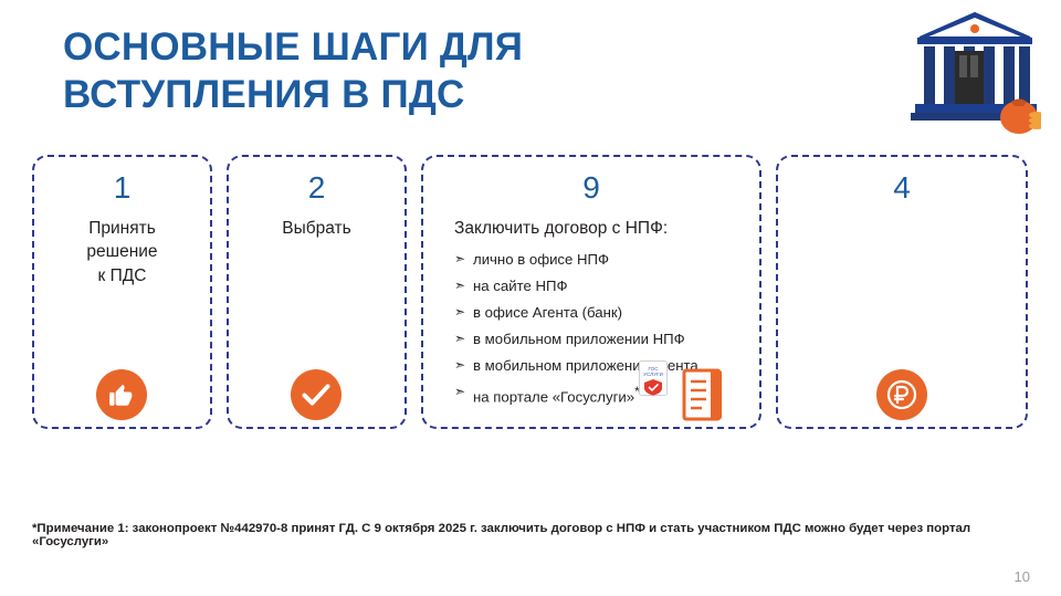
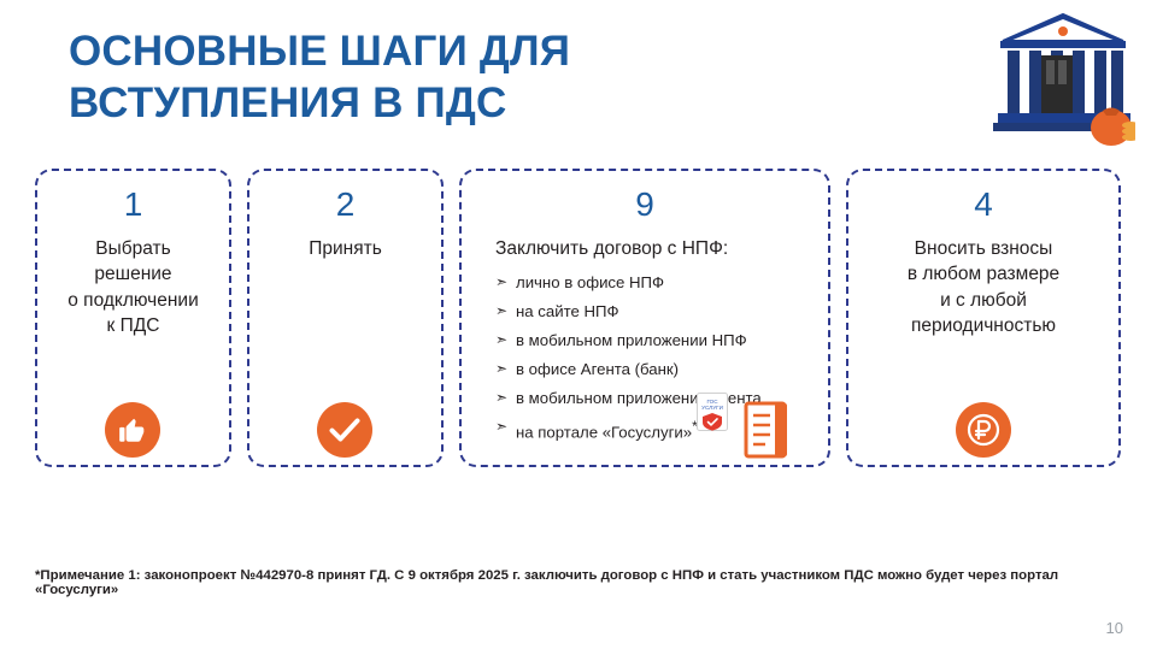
  ОСНОВНЫЕ ШАГИ ДЛЯ
  ВСТУПЛЕНИЯ В ПДС
  1
- Принять
+ Выбрать
  решение
+ о подключении
  к ПДС
  2
- Выбрать
+ Принять
  9
  Заключить договор с НПФ:
  ➣
  лично в офисе НПФ
  ➣
  на сайте НПФ
  ➣
- в офисе Агента (банк)
+ в мобильном приложении НПФ
  ➣
- в мобильном приложении НПФ
+ в офисе Агента (банк)
  ➣
  в мобильном приложениента
  ➣
  на портале «Госуслуги»*
  4
+ Вносить взносы
+ в любом размере
+ и с любой
+ периодичностью
  *Примечание 1: законопроект №442970-8 принят ГД. С 9 октября 2025 г. заключить договор с НПФ и стать участником ПДС можно будет через портал «Госуслуги»
  10
